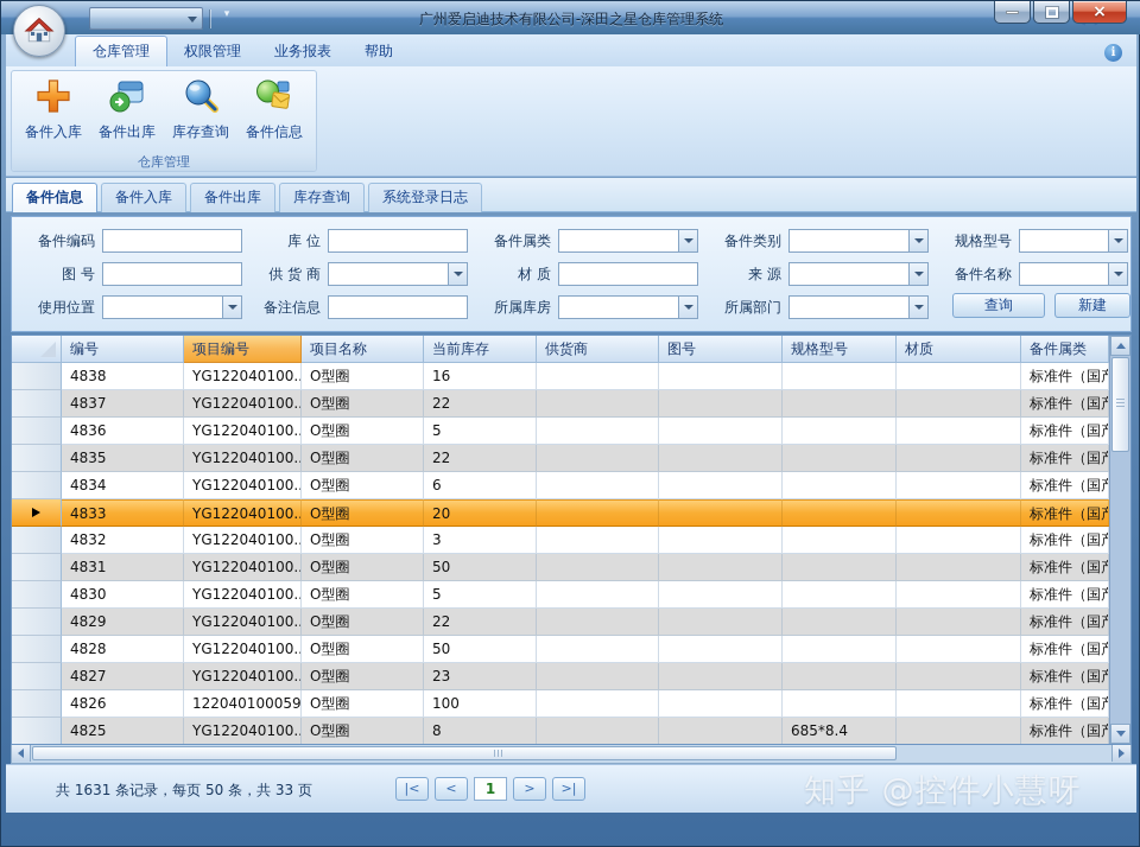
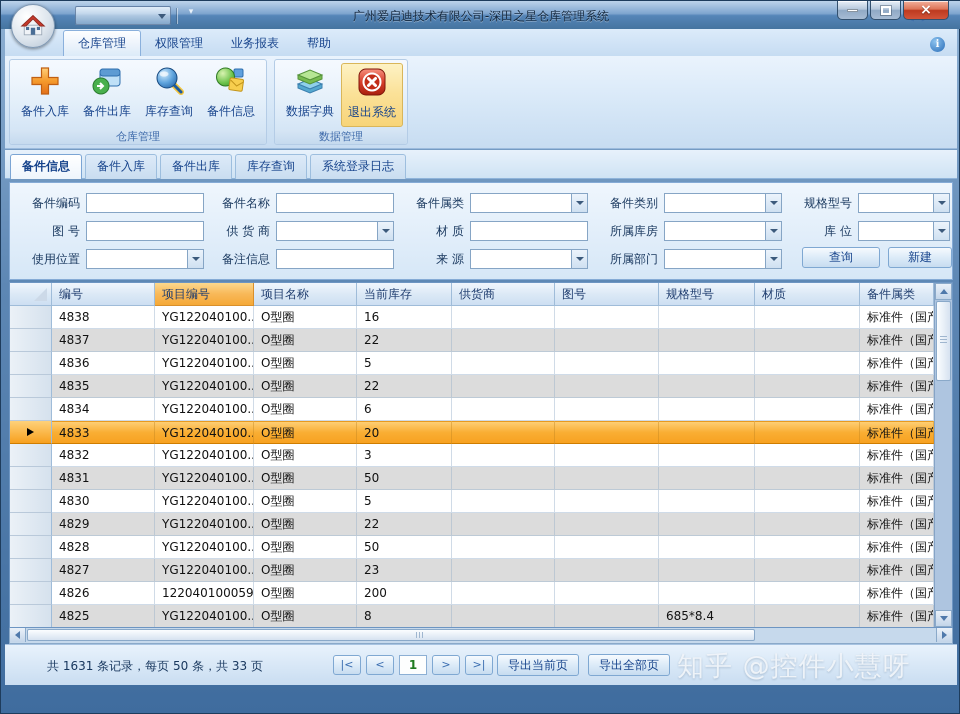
  广州爱启迪技术有限公司-深田之星仓库管理系统
  ▾
  ×
  仓库管理
  权限管理
  业务报表
  帮助
  i
  备件入库
  备件出库
  库存查询
  备件信息
  仓库管理
+ 数据字典
+ 退出系统
+ 数据管理
  备件信息
  备件入库
  备件出库
  库存查询
  系统登录日志
  备件编码
- 库 位
+ 备件名称
  备件属类
  备件类别
  规格型号
  图 号
  供 货 商
  材 质
- 来 源
+ 所属库房
- 备件名称
+ 库 位
  使用位置
  备注信息
- 所属库房
+ 来 源
  所属部门
  查询
  新建
  编号
  项目编号
  项目名称
  当前库存
  供货商
  图号
  规格型号
  材质
  备件属类
  4838
  YG122040100..
  O型圈
  16
  标准件（国产
  4837
  YG122040100..
  O型圈
  22
  标准件（国产
  4836
  YG122040100..
  O型圈
  5
  标准件（国产
  4835
  YG122040100..
  O型圈
  22
  标准件（国产
  4834
  YG122040100..
  O型圈
  6
  标准件（国产
  4833
  YG122040100..
  O型圈
  20
  标准件（国产
  4832
  YG122040100..
  O型圈
  3
  标准件（国产
  4831
  YG122040100..
  O型圈
  50
  标准件（国产
  4830
  YG122040100..
  O型圈
  5
  标准件（国产
  4829
  YG122040100..
  O型圈
  22
  标准件（国产
  4828
  YG122040100..
  O型圈
  50
  标准件（国产
  4827
  YG122040100..
  O型圈
  23
  标准件（国产
  4826
  122040100059
  O型圈
- 100
+ 200
  标准件（国产
  4825
  YG122040100..
  O型圈
  8
  685*8.4
  标准件（国产
  共 1631 条记录，每页 50 条，共 33 页
  |<
  <
  1
  >
  >|
+ 导出当前页
+ 导出全部页
  知乎 @控件小慧呀
